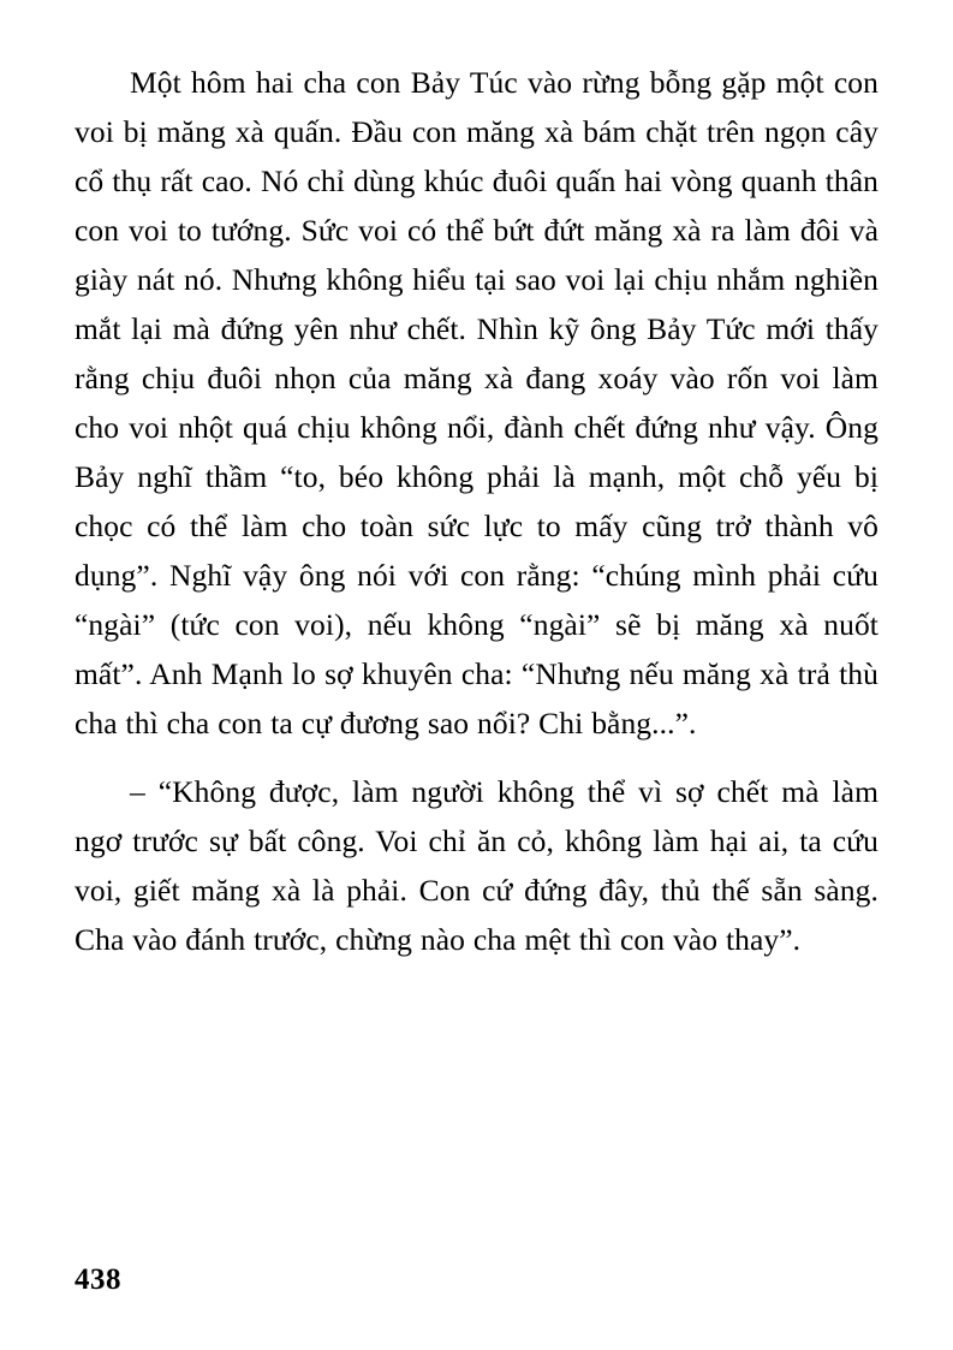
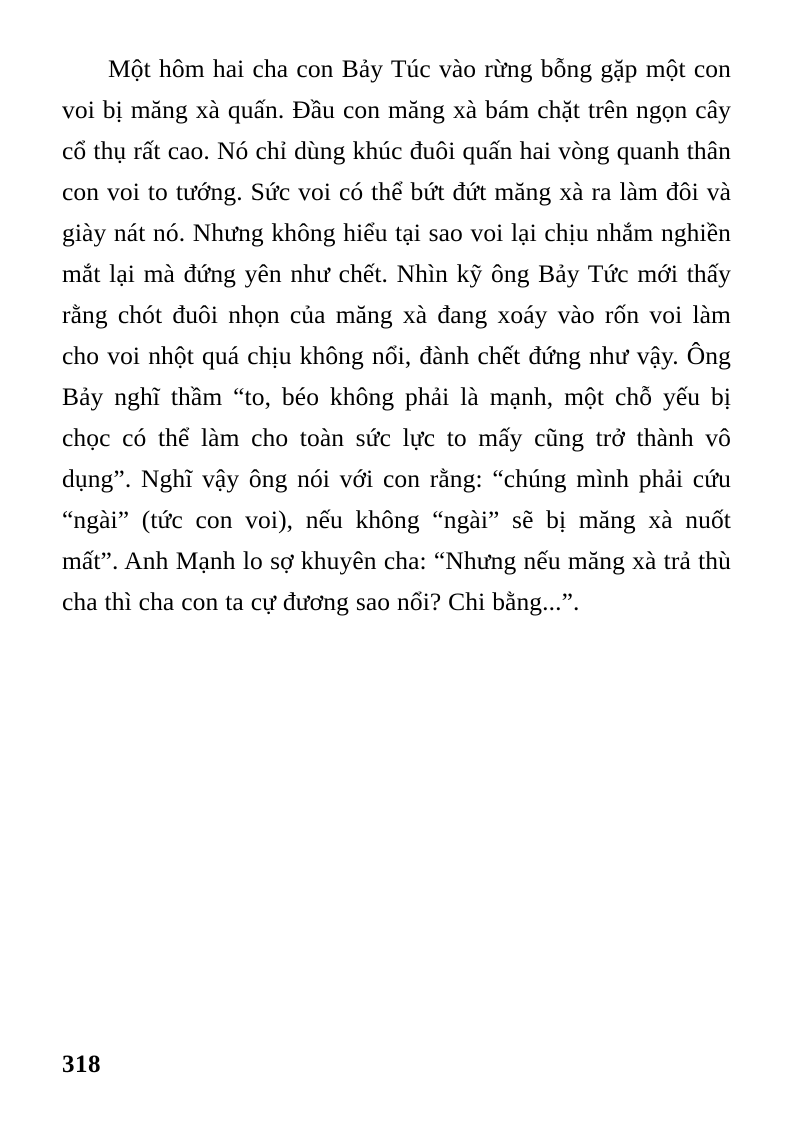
- Một hôm hai cha con Bảy Túc vào rừng bỗng gặp một con voi bị măng xà quấn. Đầu con măng xà bám chặt trên ngọn cây cổ thụ rất cao. Nó chỉ dùng khúc đuôi quấn hai vòng quanh thân con voi to tướng. Sức voi có thể bứt đứt măng xà ra làm đôi và giày nát nó. Nhưng không hiểu tại sao voi lại chịu nhắm nghiền mắt lại mà đứng yên như chết. Nhìn kỹ ông Bảy Tức mới thấy rằng chịu đuôi nhọn của măng xà đang xoáy vào rốn voi làm cho voi nhột quá chịu không nổi, đành chết đứng như vậy. Ông Bảy nghĩ thầm “to, béo không phải là mạnh, một chỗ yếu bị chọc có thể làm cho toàn sức lực to mấy cũng trở thành vô dụng”. Nghĩ vậy ông nói với con rằng: “chúng mình phải cứu “ngài” (tức con voi), nếu không “ngài” sẽ bị măng xà nuốt mất”. Anh Mạnh lo sợ khuyên cha: “Nhưng nếu măng xà trả thù cha thì cha con ta cự đương sao nổi? Chi bằng...”.
+ Một hôm hai cha con Bảy Túc vào rừng bỗng gặp một con voi bị măng xà quấn. Đầu con măng xà bám chặt trên ngọn cây cổ thụ rất cao. Nó chỉ dùng khúc đuôi quấn hai vòng quanh thân con voi to tướng. Sức voi có thể bứt đứt măng xà ra làm đôi và giày nát nó. Nhưng không hiểu tại sao voi lại chịu nhắm nghiền mắt lại mà đứng yên như chết. Nhìn kỹ ông Bảy Tức mới thấy rằng chót đuôi nhọn của măng xà đang xoáy vào rốn voi làm cho voi nhột quá chịu không nổi, đành chết đứng như vậy. Ông Bảy nghĩ thầm “to, béo không phải là mạnh, một chỗ yếu bị chọc có thể làm cho toàn sức lực to mấy cũng trở thành vô dụng”. Nghĩ vậy ông nói với con rằng: “chúng mình phải cứu “ngài” (tức con voi), nếu không “ngài” sẽ bị măng xà nuốt mất”. Anh Mạnh lo sợ khuyên cha: “Nhưng nếu măng xà trả thù cha thì cha con ta cự đương sao nổi? Chi bằng...”.
- – “Không được, làm người không thể vì sợ chết mà làm ngơ trước sự bất công. Voi chỉ ăn cỏ, không làm hại ai, ta cứu voi, giết măng xà là phải. Con cứ đứng đây, thủ thế sẵn sàng. Cha vào đánh trước, chừng nào cha mệt thì con vào thay”.
- 438
+ 318
